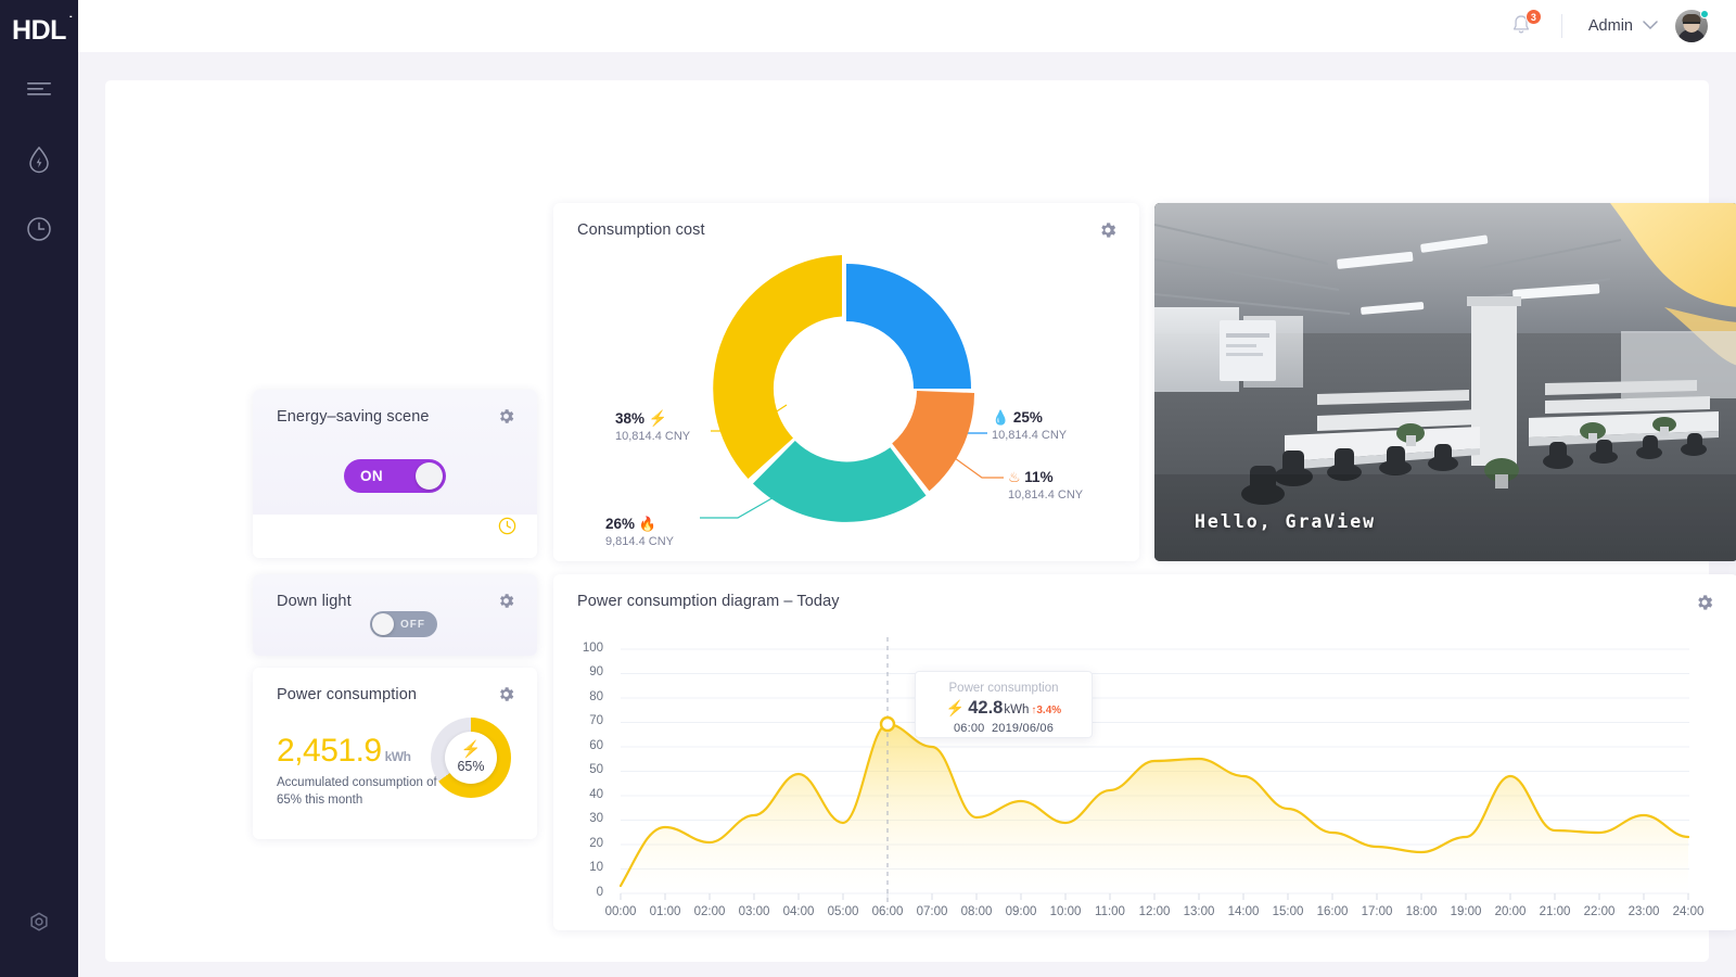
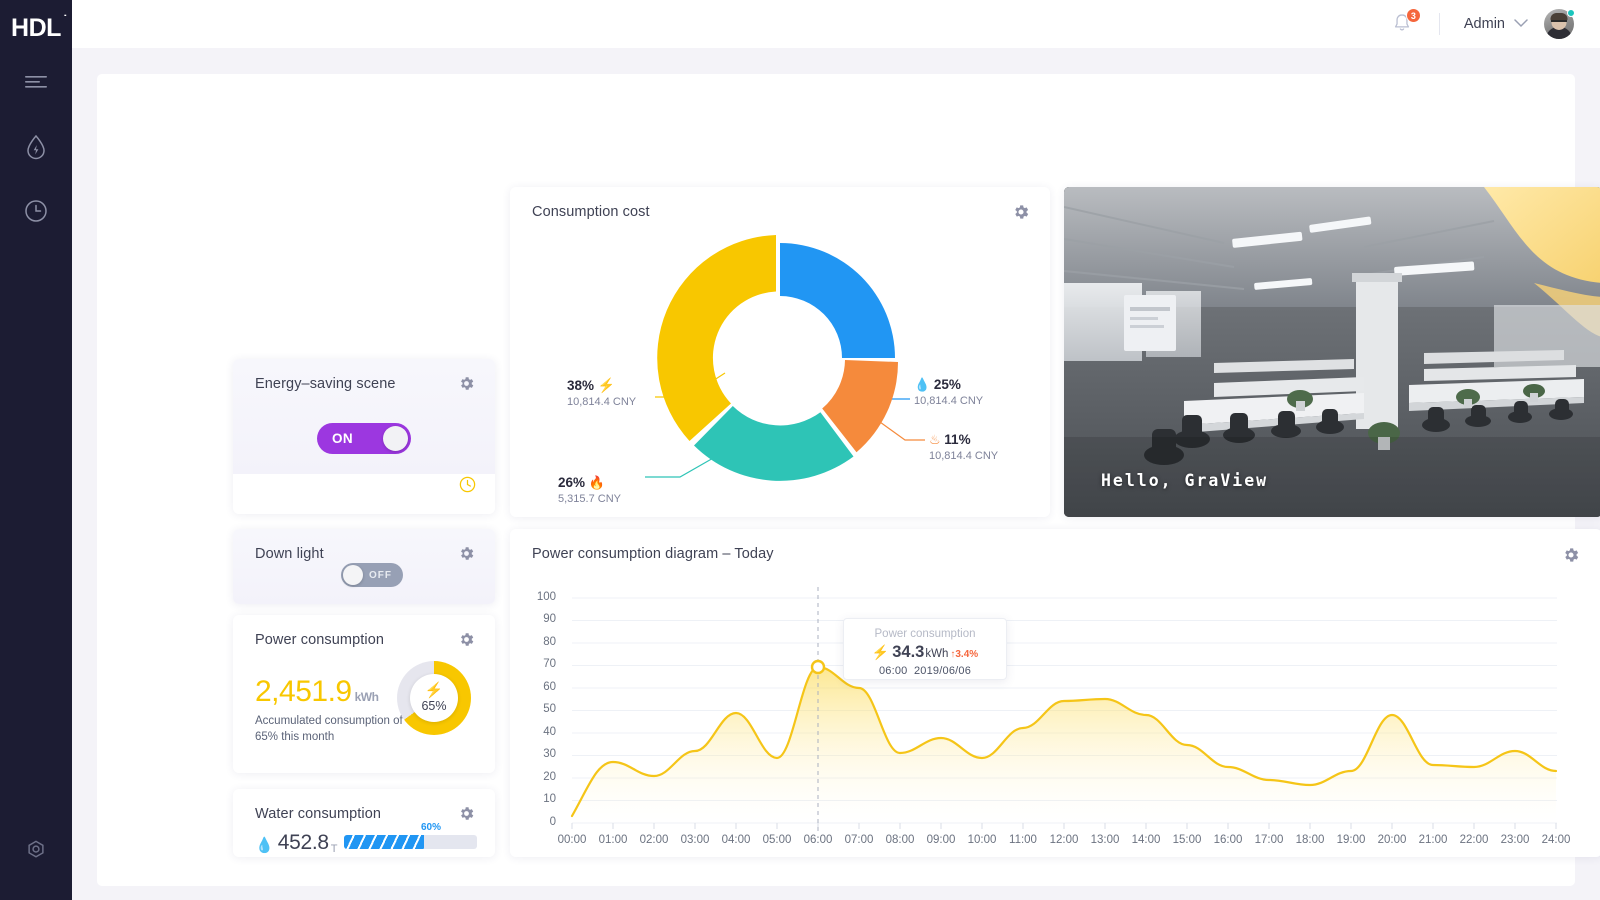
  HDL
  ˙
  3
  Admin
  Energy–saving scene
  ON
  Down light
  OFF
  Power consumption
  2,451.9 kWh
  Accumulated consumption of 65% this month
  ⚡
  65%
+ Water consumption
+ 💧
+ 452.8
+ T
+ 60%
  Consumption cost
  38% ⚡
  10,814.4 CNY
  💧 25%
  10,814.4 CNY
  ♨ 11%
  10,814.4 CNY
  26% 🔥
- 9,814.4 CNY
+ 5,315.7 CNY
  Hello, GraView
  Power consumption diagram – Today
  100
  90
  80
  70
  60
  50
  40
  30
  20
  10
  0
  00:00
  01:00
  02:00
  03:00
  04:00
  05:00
  06:00
  07:00
  08:00
  09:00
  10:00
  11:00
  12:00
  13:00
  14:00
  15:00
  16:00
  17:00
  18:00
  19:00
  20:00
  21:00
  22:00
  23:00
  24:00
  Power consumption
  ⚡
- 42.8
+ 34.3
  kWh
  ↑3.4%
  06:00 2019/06/06
